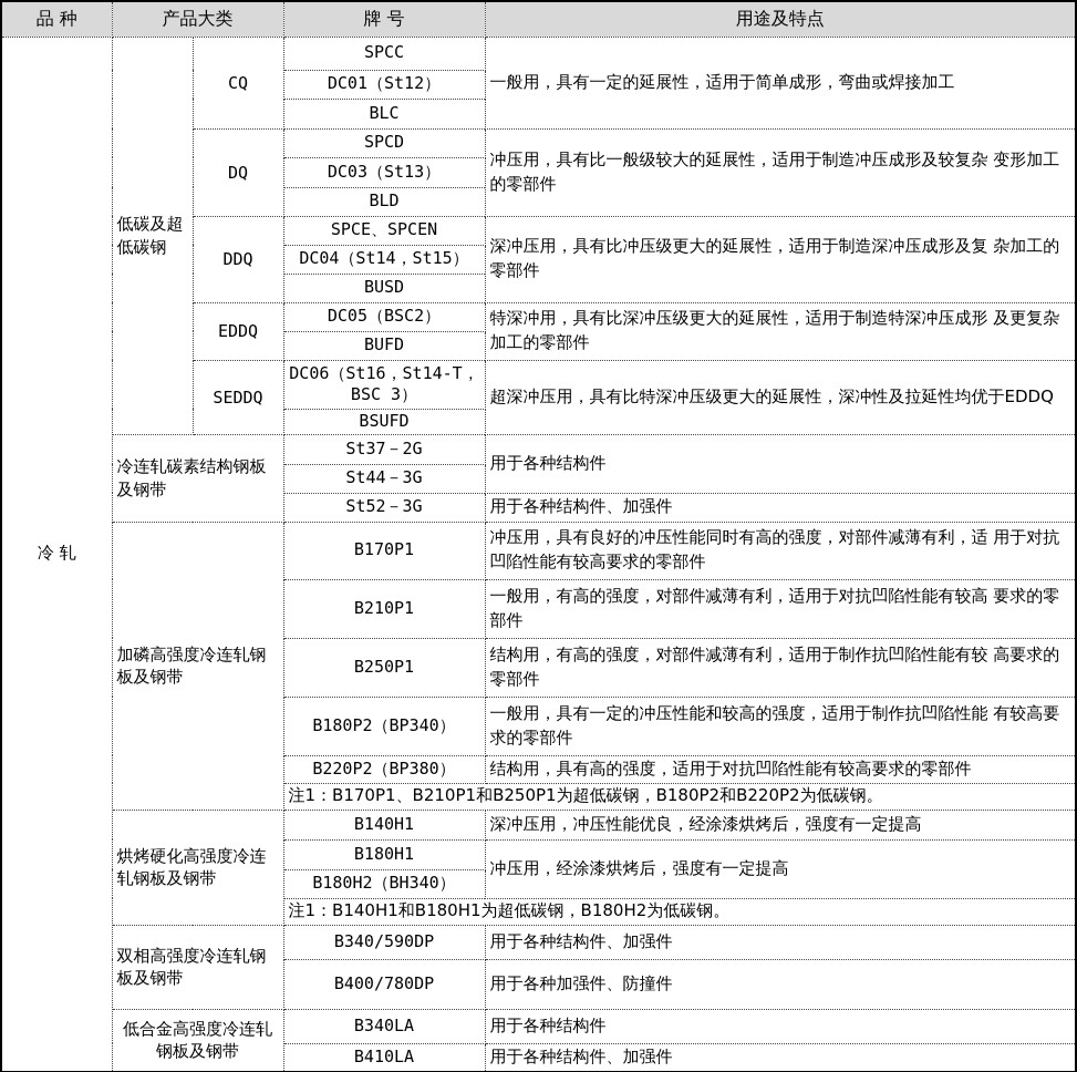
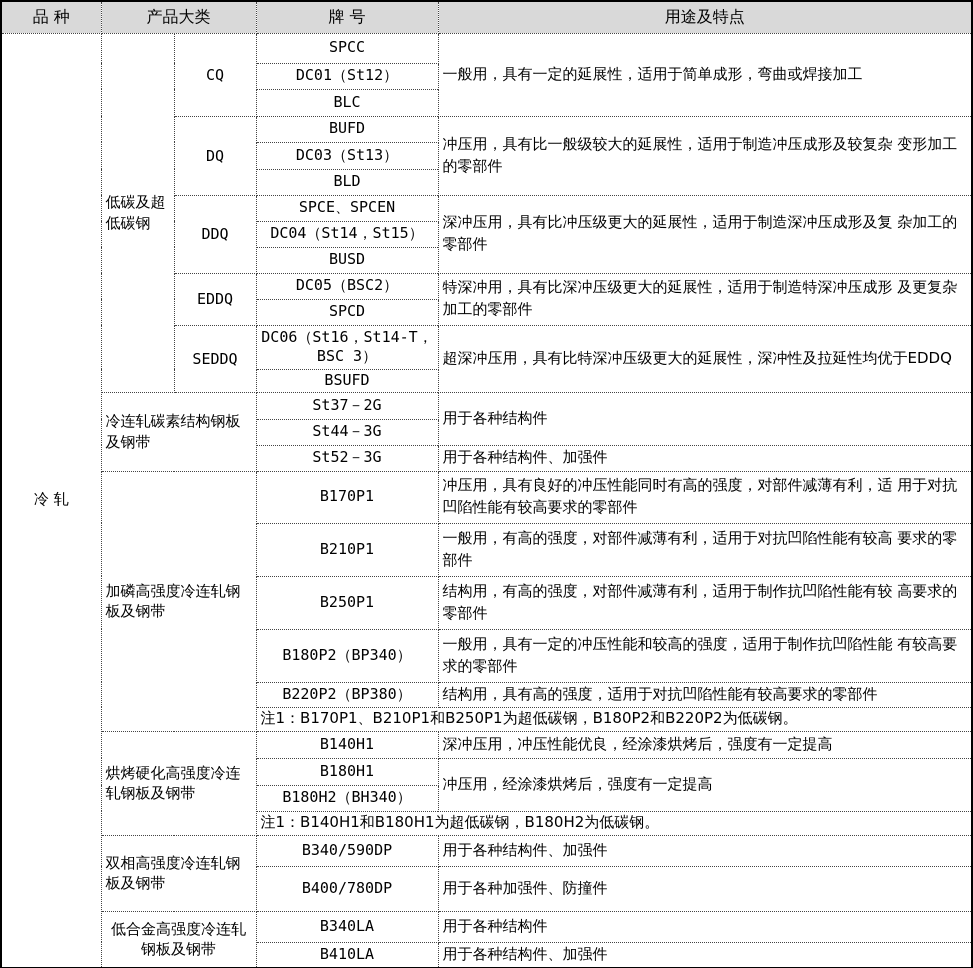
  品 种	产品大类	牌 号	用途及特点
  冷 轧	低碳及超低碳钢	CQ	SPCC	一般用，具有一定的延展性，适用于简单成形，弯曲或焊接加工
  DC01（St12）
  BLC
- DQ	SPCD	冲压用，具有比一般级较大的延展性，适用于制造冲压成形及较复杂 变形加工的零部件
+ DQ	BUFD	冲压用，具有比一般级较大的延展性，适用于制造冲压成形及较复杂 变形加工的零部件
  DC03（St13）
  BLD
  DDQ	SPCE、SPCEN	深冲压用，具有比冲压级更大的延展性，适用于制造深冲压成形及复 杂加工的零部件
  DC04（St14，St15）
  BUSD
  EDDQ	DC05（BSC2）	特深冲用，具有比深冲压级更大的延展性，适用于制造特深冲压成形 及更复杂加工的零部件
- BUFD
+ SPCD
  SEDDQ	DC06（St16，St14-T，BSC 3）	超深冲压用，具有比特深冲压级更大的延展性，深冲性及拉延性均优于EDDQ
  BSUFD
  冷连轧碳素结构钢板及钢带	St37－2G	用于各种结构件
  St44－3G
  St52－3G	用于各种结构件、加强件
  加磷高强度冷连轧钢板及钢带	B170P1	冲压用，具有良好的冲压性能同时有高的强度，对部件减薄有利，适 用于对抗凹陷性能有较高要求的零部件
  B210P1	一般用，有高的强度，对部件减薄有利，适用于对抗凹陷性能有较高 要求的零部件
  B250P1	结构用，有高的强度，对部件减薄有利，适用于制作抗凹陷性能有较 高要求的零部件
  B180P2（BP340）	一般用，具有一定的冲压性能和较高的强度，适用于制作抗凹陷性能 有较高要求的零部件
  B220P2（BP380）	结构用，具有高的强度，适用于对抗凹陷性能有较高要求的零部件
  注1：B170P1、B210P1和B250P1为超低碳钢，B180P2和B220P2为低碳钢。
  烘烤硬化高强度冷连轧钢板及钢带	B140H1	深冲压用，冲压性能优良，经涂漆烘烤后，强度有一定提高
  B180H1	冲压用，经涂漆烘烤后，强度有一定提高
  B180H2（BH340）
  注1：B140H1和B180H1为超低碳钢，B180H2为低碳钢。
  双相高强度冷连轧钢板及钢带	B340/590DP	用于各种结构件、加强件
  B400/780DP	用于各种加强件、防撞件
  低合金高强度冷连轧钢板及钢带	B340LA	用于各种结构件
  B410LA	用于各种结构件、加强件
